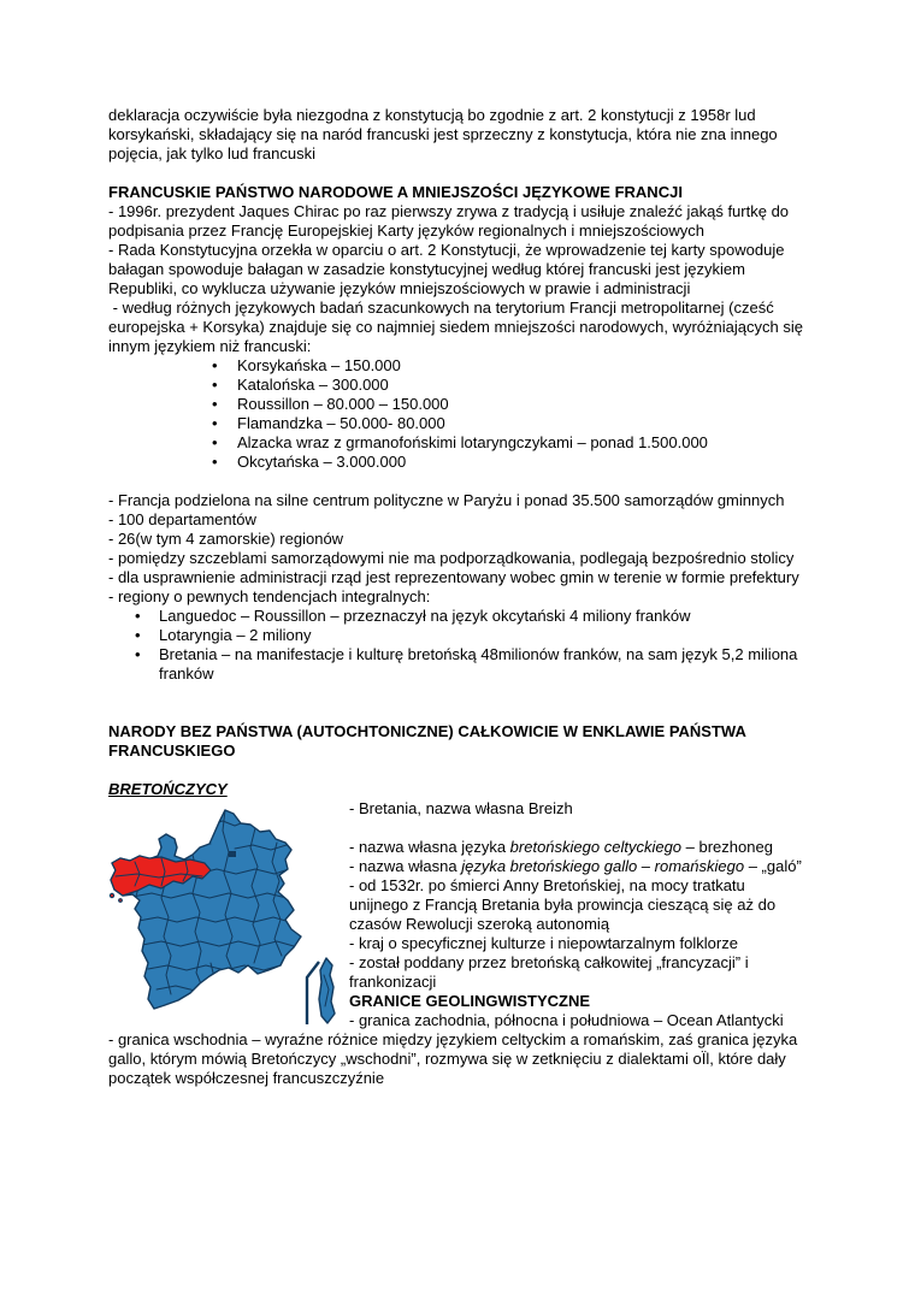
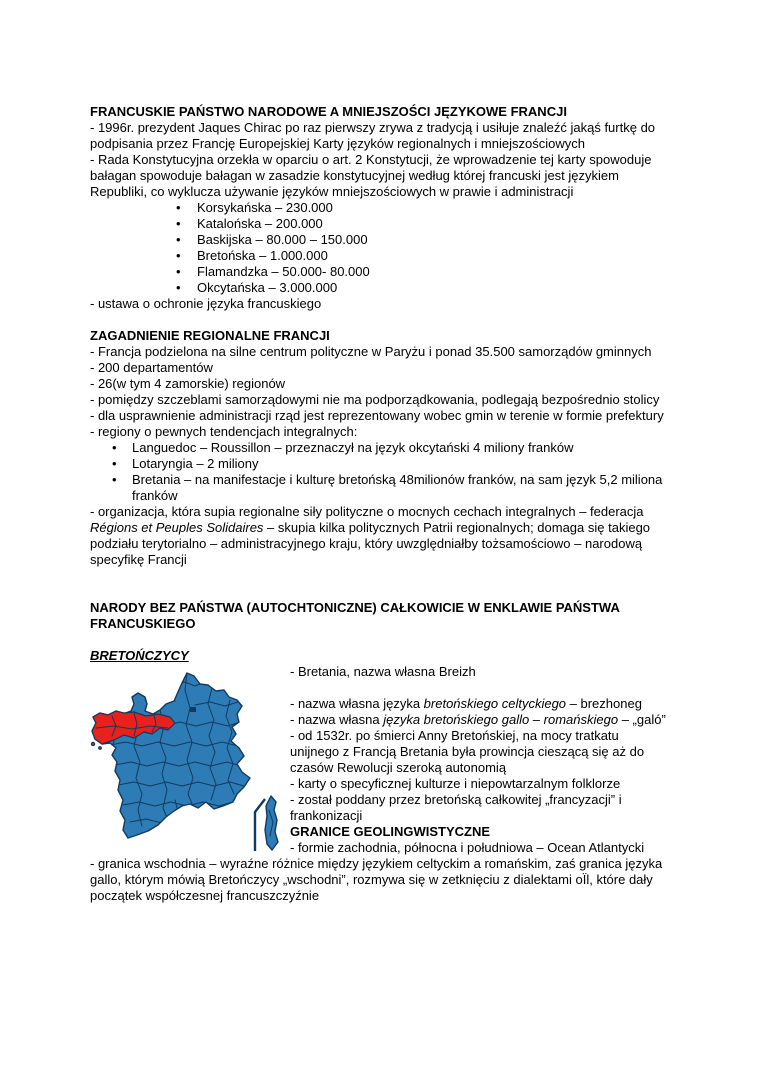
- deklaracja oczywiście była niezgodna z konstytucją bo zgodnie z art. 2 konstytucji z 1958r lud korsykański, składający się na naród francuski jest sprzeczny z konstytucja, która nie zna innego pojęcia, jak tylko lud francuski
  FRANCUSKIE PAŃSTWO NARODOWE A MNIEJSZOŚCI JĘZYKOWE FRANCJI
  - 1996r. prezydent Jaques Chirac po raz pierwszy zrywa z tradycją i usiłuje znaleźć jakąś furtkę do podpisania przez Francję Europejskiej Karty języków regionalnych i mniejszościowych
  - Rada Konstytucyjna orzekła w oparciu o art. 2 Konstytucji, że wprowadzenie tej karty spowoduje bałagan spowoduje bałagan w zasadzie konstytucyjnej według której francuski jest językiem Republiki, co wyklucza używanie języków mniejszościowych w prawie i administracji
- - według różnych językowych badań szacunkowych na terytorium Francji metropolitarnej (cześć europejska + Korsyka) znajduje się co najmniej siedem mniejszości narodowych, wyróżniających się innym językiem niż francuski:
- Korsykańska – 150.000
+ Korsykańska – 230.000
- Katalońska – 300.000
+ Katalońska – 200.000
- Roussillon – 80.000 – 150.000
+ Baskijska – 80.000 – 150.000
+ Bretońska – 1.000.000
  Flamandzka – 50.000- 80.000
- Alzacka wraz z grmanofońskimi lotaryngczykami – ponad 1.500.000
  Okcytańska – 3.000.000
+ - ustawa o ochronie języka francuskiego
+ ZAGADNIENIE REGIONALNE FRANCJI
  - Francja podzielona na silne centrum polityczne w Paryżu i ponad 35.500 samorządów gminnych
- - 100 departamentów
+ - 200 departamentów
  - 26(w tym 4 zamorskie) regionów
  - pomiędzy szczeblami samorządowymi nie ma podporządkowania, podlegają bezpośrednio stolicy
  - dla usprawnienie administracji rząd jest reprezentowany wobec gmin w terenie w formie prefektury
  - regiony o pewnych tendencjach integralnych:
  Languedoc – Roussillon – przeznaczył na język okcytański 4 miliony franków
  Lotaryngia – 2 miliony
  Bretania – na manifestacje i kulturę bretońską 48milionów franków, na sam język 5,2 miliona franków
+ - organizacja, która supia regionalne siły polityczne o mocnych cechach integralnych – federacja Régions et Peuples Solidaires – skupia kilka politycznych Patrii regionalnych; domaga się takiego podziału terytorialno – administracyjnego kraju, który uwzględniałby tożsamościowo – narodową specyfikę Francji
  NARODY BEZ PAŃSTWA (AUTOCHTONICZNE) CAŁKOWICIE W ENKLAWIE PAŃSTWA FRANCUSKIEGO
  BRETOŃCZYCY
  - Bretania, nazwa własna Breizh
  - nazwa własna języka bretońskiego celtyckiego – brezhoneg
  - nazwa własna języka bretońskiego gallo – romańskiego – „galó”
  - od 1532r. po śmierci Anny Bretońskiej, na mocy tratkatu unijnego z Francją Bretania była prowincja cieszącą się aż do czasów Rewolucji szeroką autonomią
- - kraj o specyficznej kulturze i niepowtarzalnym folklorze
+ - karty o specyficznej kulturze i niepowtarzalnym folklorze
  - został poddany przez bretońską całkowitej „francyzacji” i frankonizacji
  GRANICE GEOLINGWISTYCZNE
- - granica zachodnia, północna i południowa – Ocean Atlantycki
+ - formie zachodnia, północna i południowa – Ocean Atlantycki
  - granica wschodnia – wyraźne różnice między językiem celtyckim a romańskim, zaś granica języka gallo, którym mówią Bretończycy „wschodni”, rozmywa się w zetknięciu z dialektami oÏl, które dały początek współczesnej francuszczyźnie
